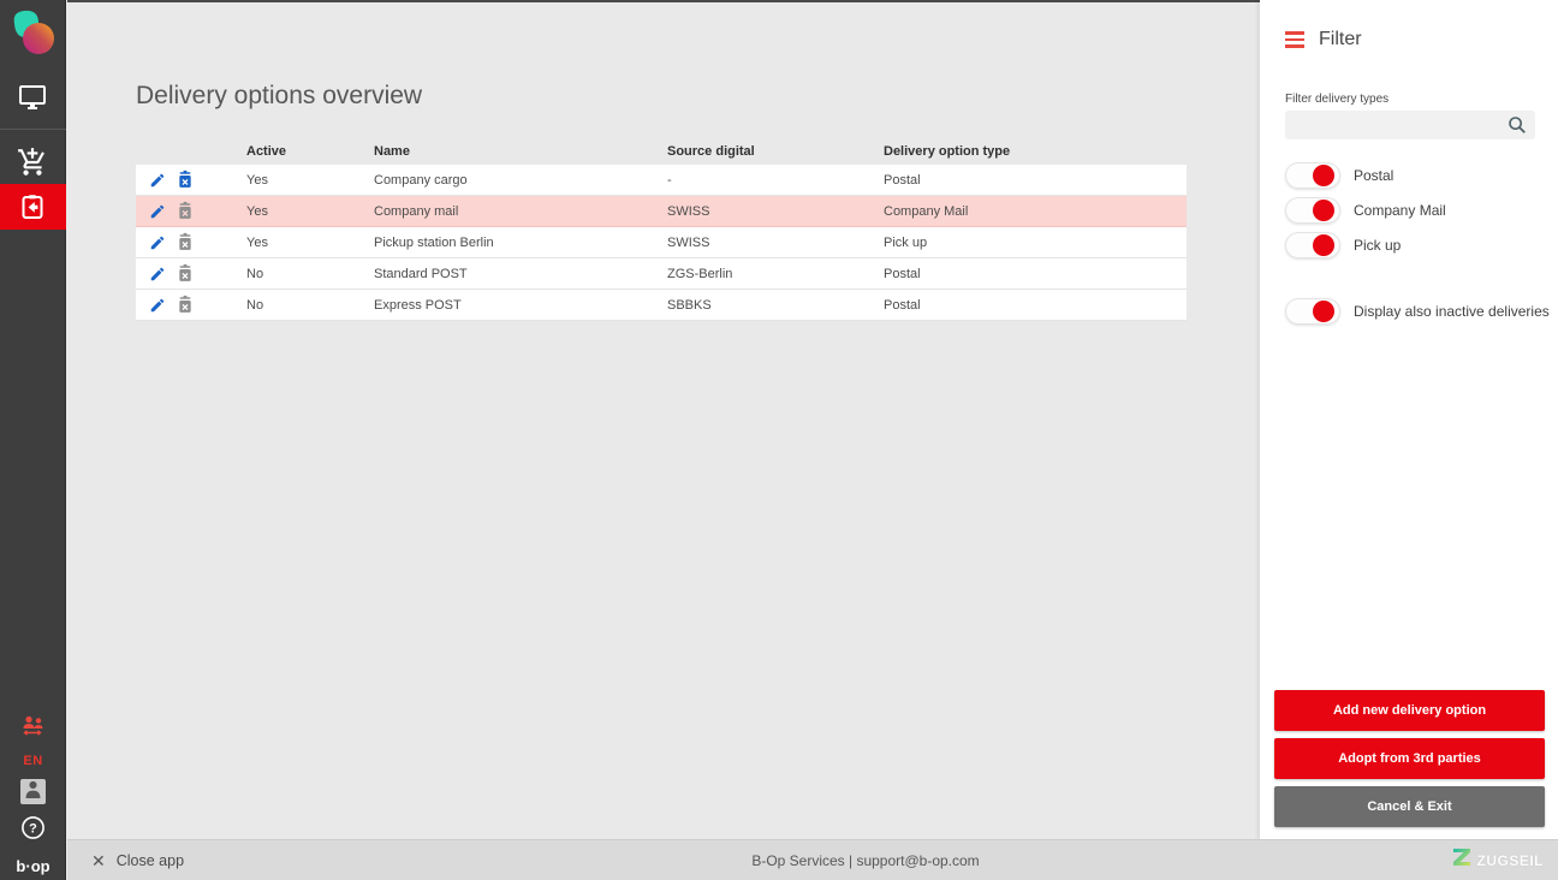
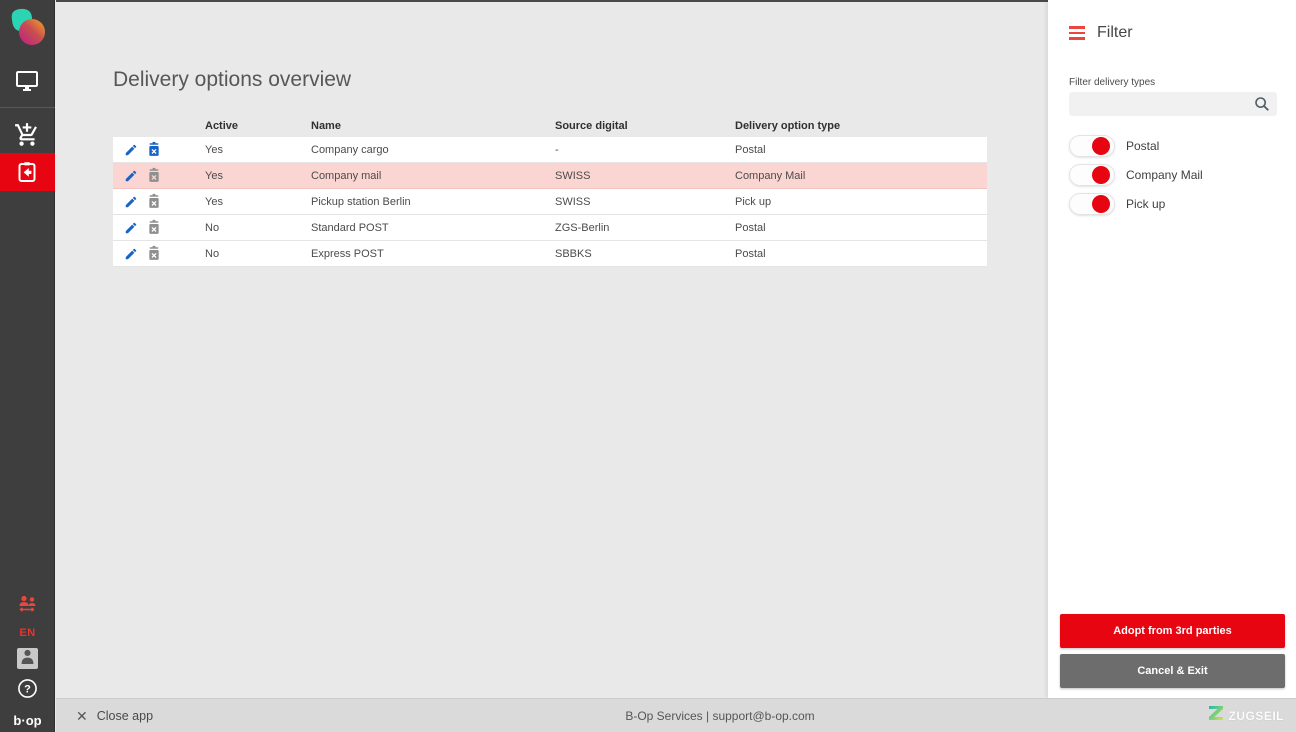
  EN
  ?
  b·op
  Delivery options overview
  Active
  Name
  Source digital
  Delivery option type
  Yes
  Company cargo
  -
  Postal
  Yes
  Company mail
  SWISS
  Company Mail
  Yes
  Pickup station Berlin
  SWISS
  Pick up
  No
  Standard POST
  ZGS-Berlin
  Postal
  No
  Express POST
  SBBKS
  Postal
  Filter
  Filter delivery types
  Postal
  Company Mail
  Pick up
- Display also inactive deliveries
- Add new delivery option
  Adopt from 3rd parties
  Cancel & Exit
  ✕
  Close app
  B-Op Services | support@b-op.com
  ZUGSEIL
